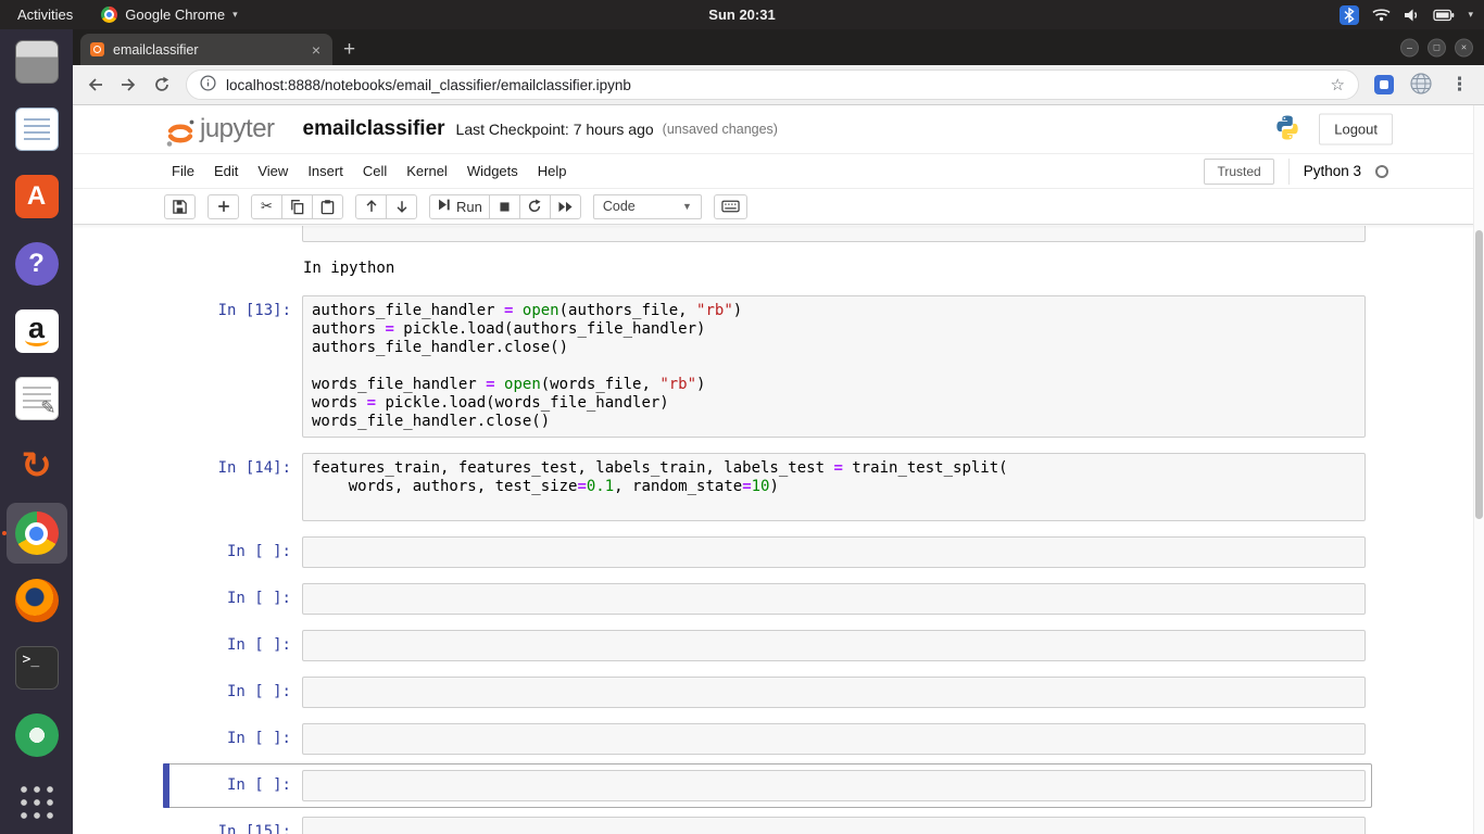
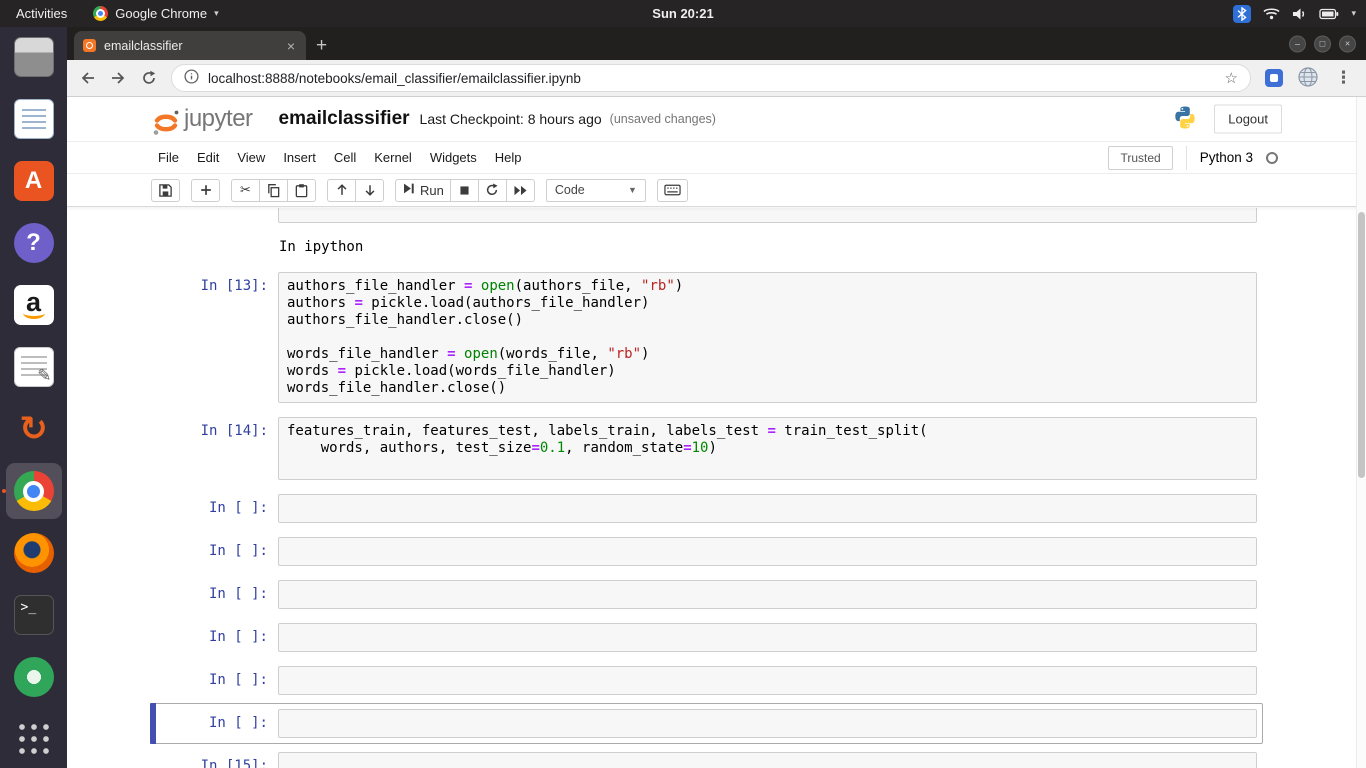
  Activities
  Google Chrome
  ▾
- Sun 20:31
+ Sun 20:21
  ▾
  emailclassifier
  ×
  +
  –
  □
  ×
  localhost:8888/notebooks/email_classifier/emailclassifier.ipynb
  ☆
  ⋮
  jupyter
  emailclassifier
- Last Checkpoint: 7 hours ago
+ Last Checkpoint: 8 hours ago
  (unsaved changes)
  Logout
  File
  Edit
  View
  Insert
  Cell
  Kernel
  Widgets
  Help
  Trusted
  Python 3
  ✂
  Run
  Code
  ▼
  In ipython
  In [13]:
  authors_file_handler = open(authors_file, "rb")
  authors = pickle.load(authors_file_handler)
  authors_file_handler.close()
  words_file_handler = open(words_file, "rb")
  words = pickle.load(words_file_handler)
  words_file_handler.close()
  In [14]:
  features_train, features_test, labels_train, labels_test = train_test_split(
  words, authors, test_size=0.1, random_state=10)
  In [ ]:
  In [ ]:
  In [ ]:
  In [ ]:
  In [ ]:
  In [ ]:
  In [15]:
